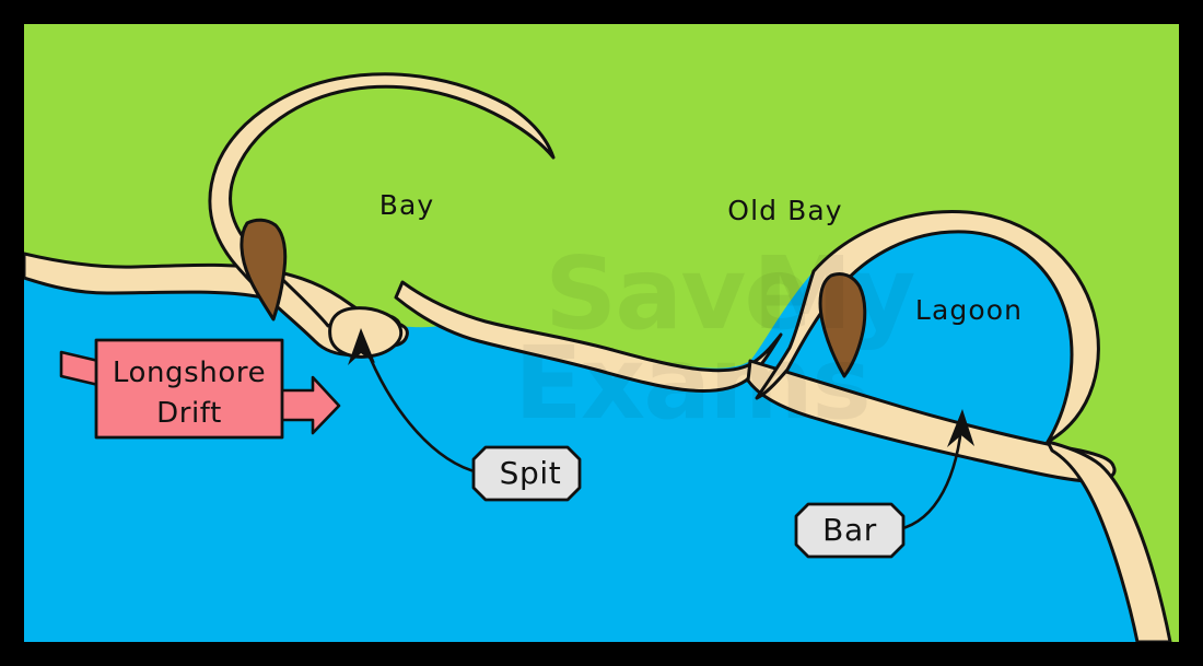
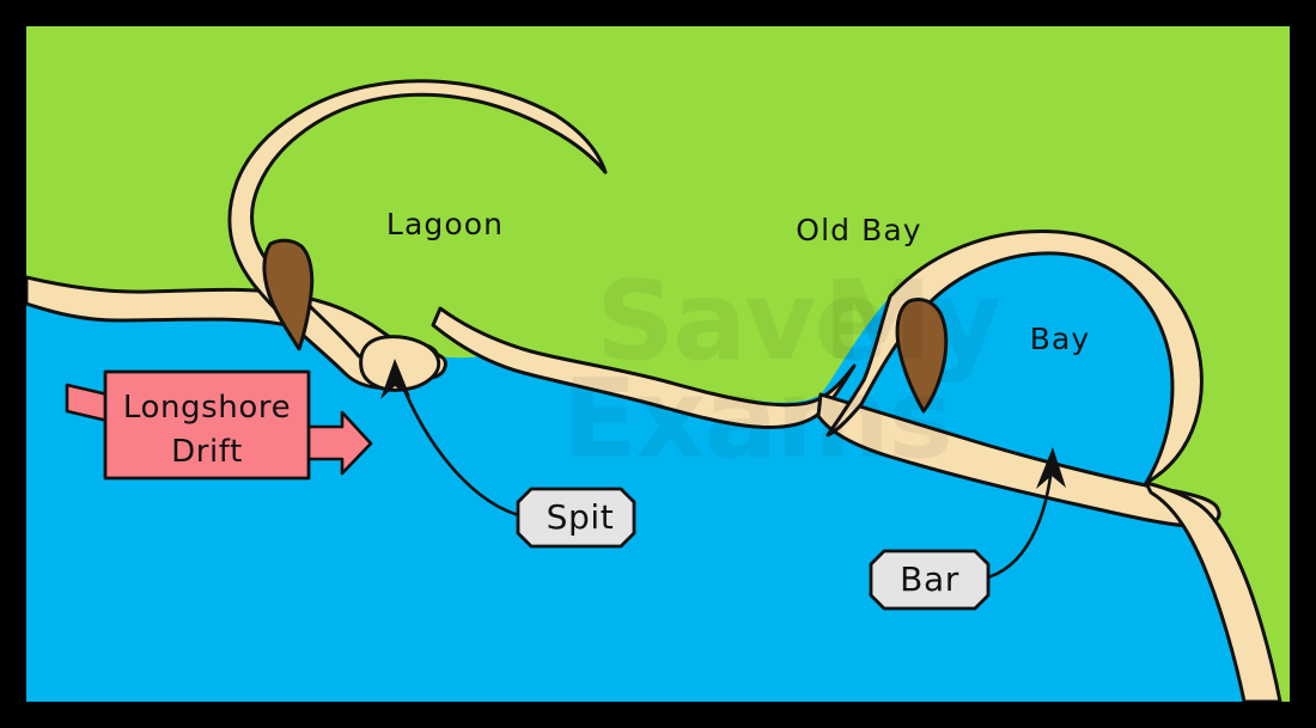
  Save
  My
  Exams
- Bay
+ Lagoon
  Old Bay
- Lagoon
+ Bay
  Spit
  Bar
  Longshore
  Drift
